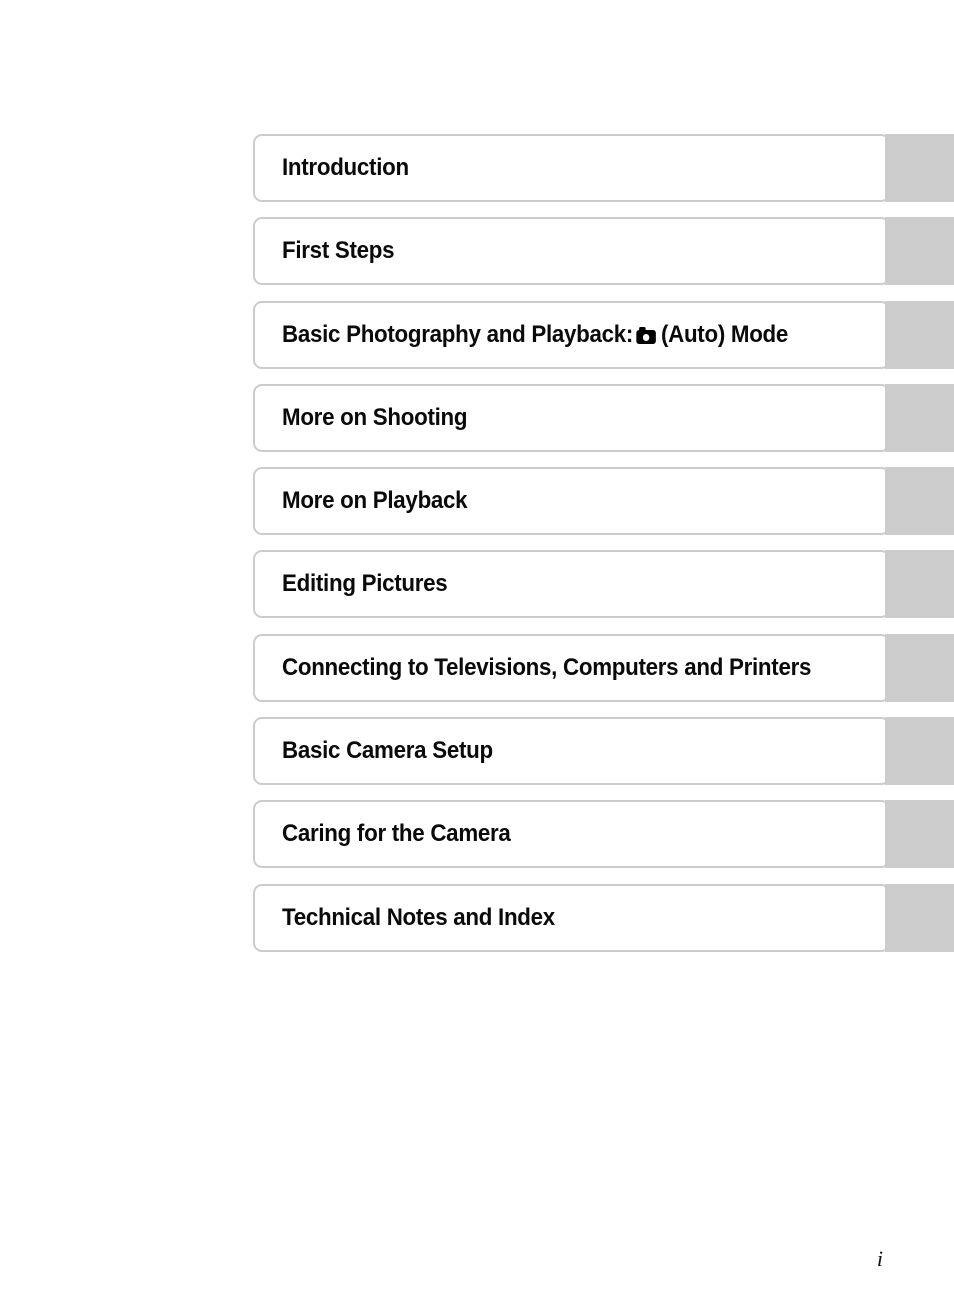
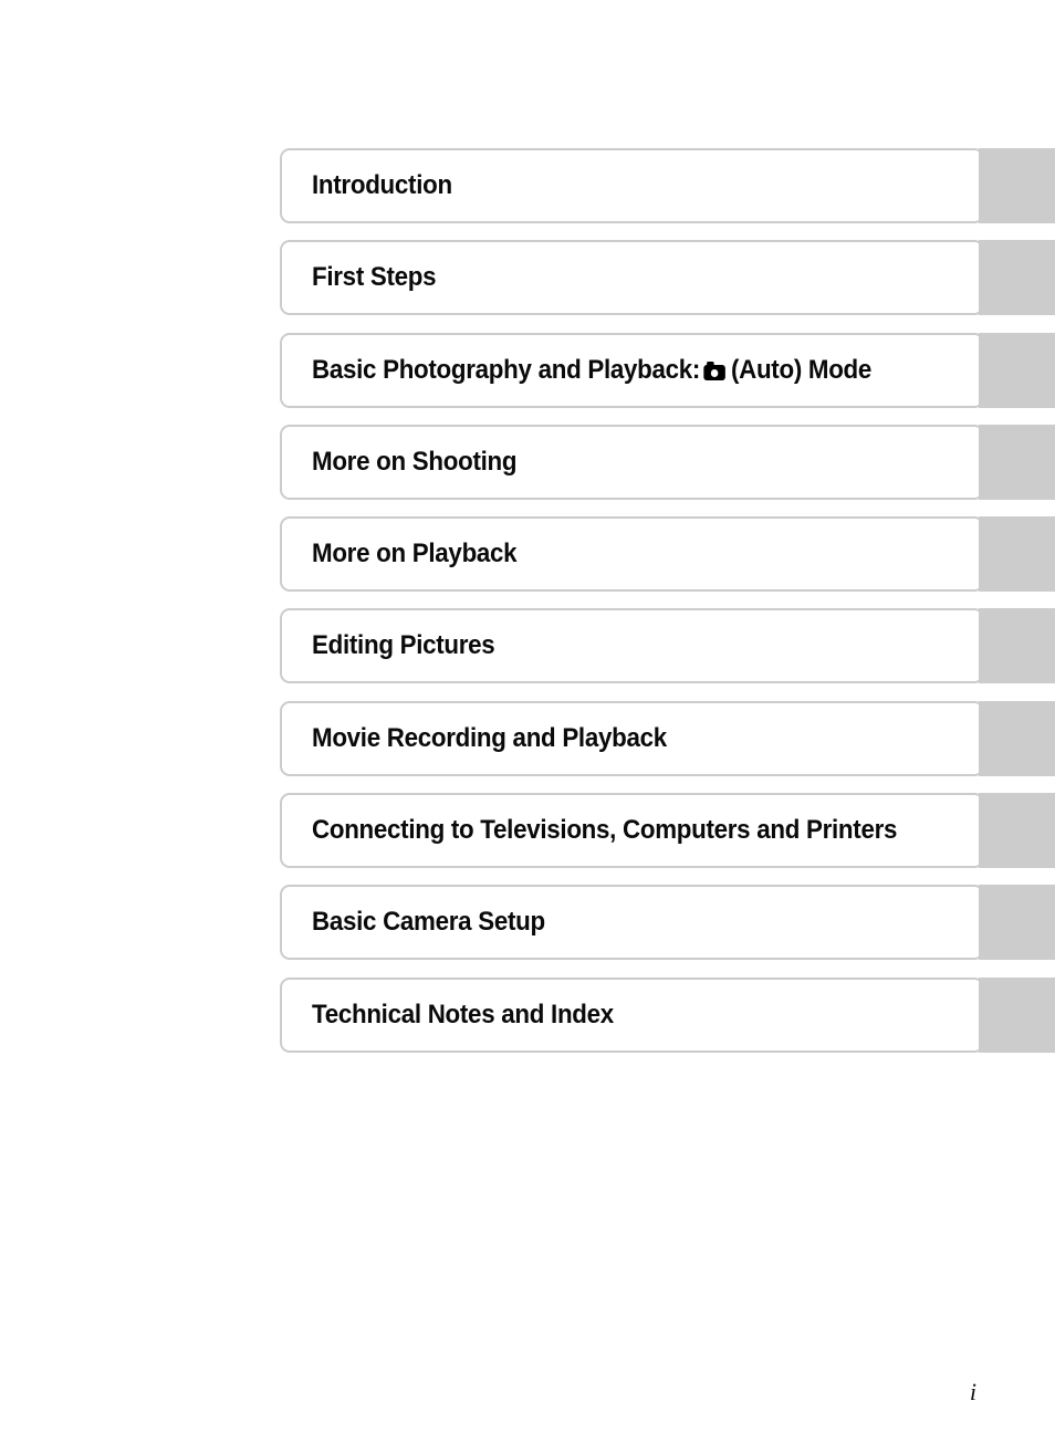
  Introduction
  First Steps
  Basic Photography and Playback:
  (Auto) Mode
  More on Shooting
  More on Playback
  Editing Pictures
+ Movie Recording and Playback
  Connecting to Televisions, Computers and Printers
  Basic Camera Setup
- Caring for the Camera
  Technical Notes and Index
  i
